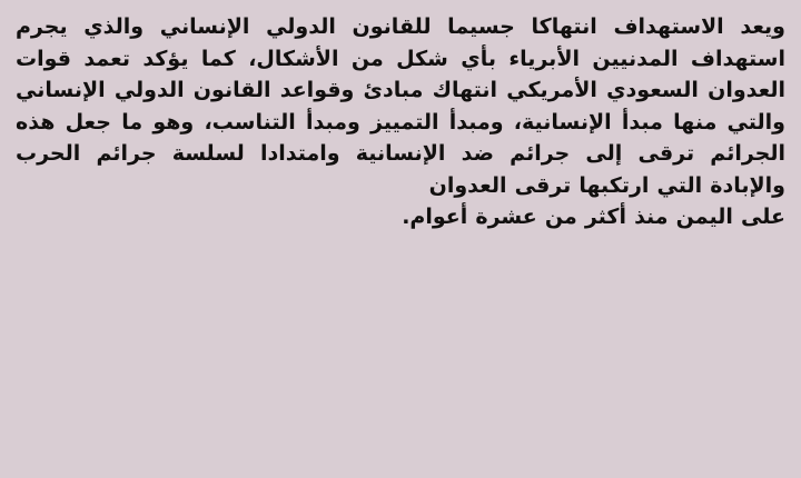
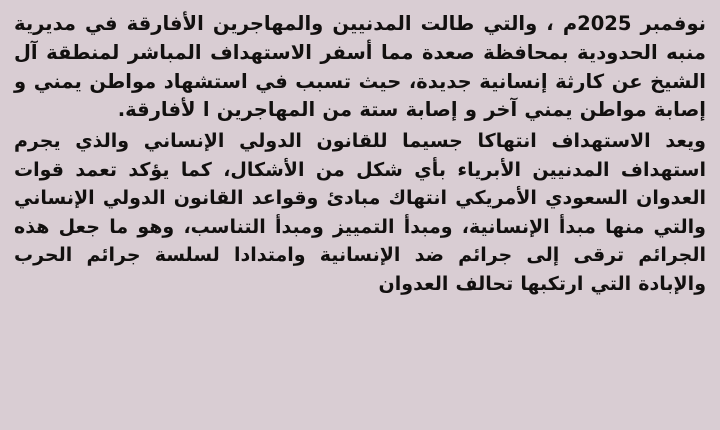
+ نوفمبر 2025م ، والتي طالت المدنيين والمهاجرين الأفارقة في مديرية منبه الحدودية بمحافظة صعدة مما أسفر الاستهداف المباشر لمنطقة آل الشيخ عن كارثة إنسانية جديدة، حيث تسبب في استشهاد مواطن يمني و إصابة مواطن يمني آخر و إصابة ستة من المهاجرين ا لأفارقة.
- ويعد الاستهداف انتهاكا جسيما للقانون الدولي الإنساني والذي يجرم استهداف المدنيين الأبرياء بأي شكل من الأشكال، كما يؤكد تعمد قوات العدوان السعودي الأمريكي انتهاك مبادئ وقواعد القانون الدولي الإنساني والتي منها مبدأ الإنسانية، ومبدأ التمييز ومبدأ التناسب، وهو ما جعل هذه الجرائم ترقى إلى جرائم ضد الإنسانية وامتدادا لسلسة جرائم الحرب والإبادة التي ارتكبها ترقى العدوان
+ ويعد الاستهداف انتهاكا جسيما للقانون الدولي الإنساني والذي يجرم استهداف المدنيين الأبرياء بأي شكل من الأشكال، كما يؤكد تعمد قوات العدوان السعودي الأمريكي انتهاك مبادئ وقواعد القانون الدولي الإنساني والتي منها مبدأ الإنسانية، ومبدأ التمييز ومبدأ التناسب، وهو ما جعل هذه الجرائم ترقى إلى جرائم ضد الإنسانية وامتدادا لسلسة جرائم الحرب والإبادة التي ارتكبها تحالف العدوان
- على اليمن منذ أكثر من عشرة أعوام.
